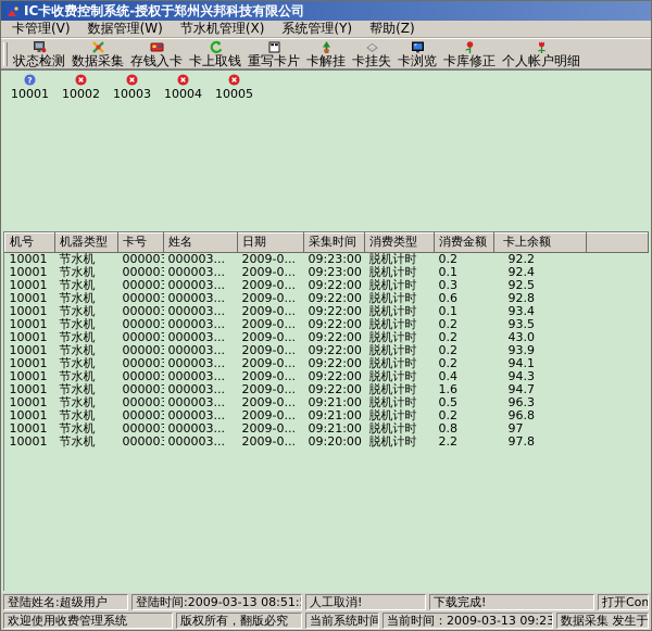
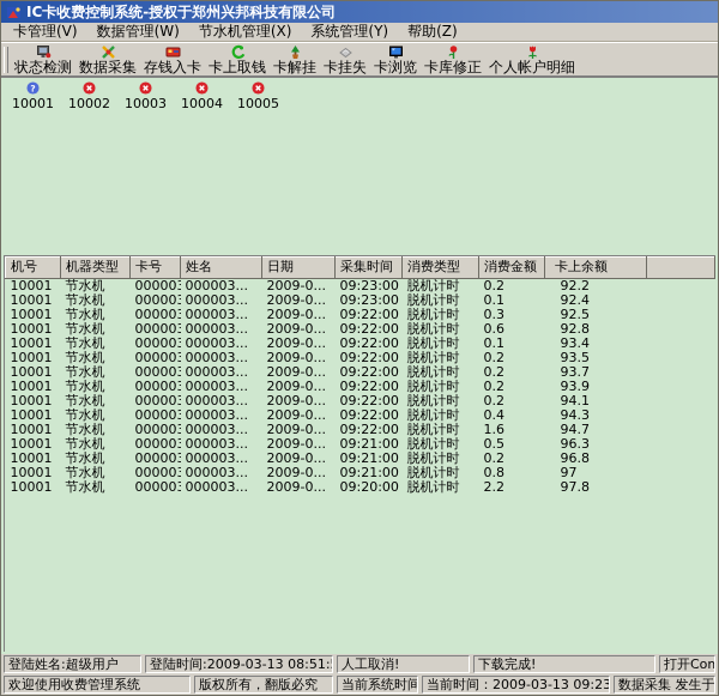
  IC卡收费控制系统-授权于郑州兴邦科技有限公司
  卡管理(V)
  数据管理(W)
  节水机管理(X)
  系统管理(Y)
  帮助(Z)
  状态检测
  数据采集
  存钱入卡
  卡上取钱
- 重写卡片
  卡解挂
  卡挂失
  卡浏览
  卡库修正
  个人帐户明细
  ?
  10001
  10002
  10003
  10004
  10005
  机号	机器类型	卡号	姓名	日期	采集时间	消费类型	消费金额	卡上余额
  10001	节水机	00000	000003...	2009-0...	09:23:00	脱机计时	0.2	92.2
  10001	节水机	00000	000003...	2009-0...	09:23:00	脱机计时	0.1	92.4
  10001	节水机	00000	000003...	2009-0...	09:22:00	脱机计时	0.3	92.5
  10001	节水机	00000	000003...	2009-0...	09:22:00	脱机计时	0.6	92.8
  10001	节水机	00000	000003...	2009-0...	09:22:00	脱机计时	0.1	93.4
  10001	节水机	00000	000003...	2009-0...	09:22:00	脱机计时	0.2	93.5
- 10001	节水机	00000	000003...	2009-0...	09:22:00	脱机计时	0.2	43.0
+ 10001	节水机	00000	000003...	2009-0...	09:22:00	脱机计时	0.2	93.7
  10001	节水机	00000	000003...	2009-0...	09:22:00	脱机计时	0.2	93.9
  10001	节水机	00000	000003...	2009-0...	09:22:00	脱机计时	0.2	94.1
  10001	节水机	00000	000003...	2009-0...	09:22:00	脱机计时	0.4	94.3
  10001	节水机	00000	000003...	2009-0...	09:22:00	脱机计时	1.6	94.7
  10001	节水机	00000	000003...	2009-0...	09:21:00	脱机计时	0.5	96.3
  10001	节水机	00000	000003...	2009-0...	09:21:00	脱机计时	0.2	96.8
  10001	节水机	00000	000003...	2009-0...	09:21:00	脱机计时	0.8	97
  10001	节水机	00000	000003...	2009-0...	09:20:00	脱机计时	2.2	97.8
  登陆姓名:超级用户
  登陆时间:2009-03-13 08:51:
  人工取消!
  下载完成!
  打开Com
  欢迎使用收费管理系统
  版权所有，翻版必究
  当前系统时间
  当前时间：2009-03-13 09:23
